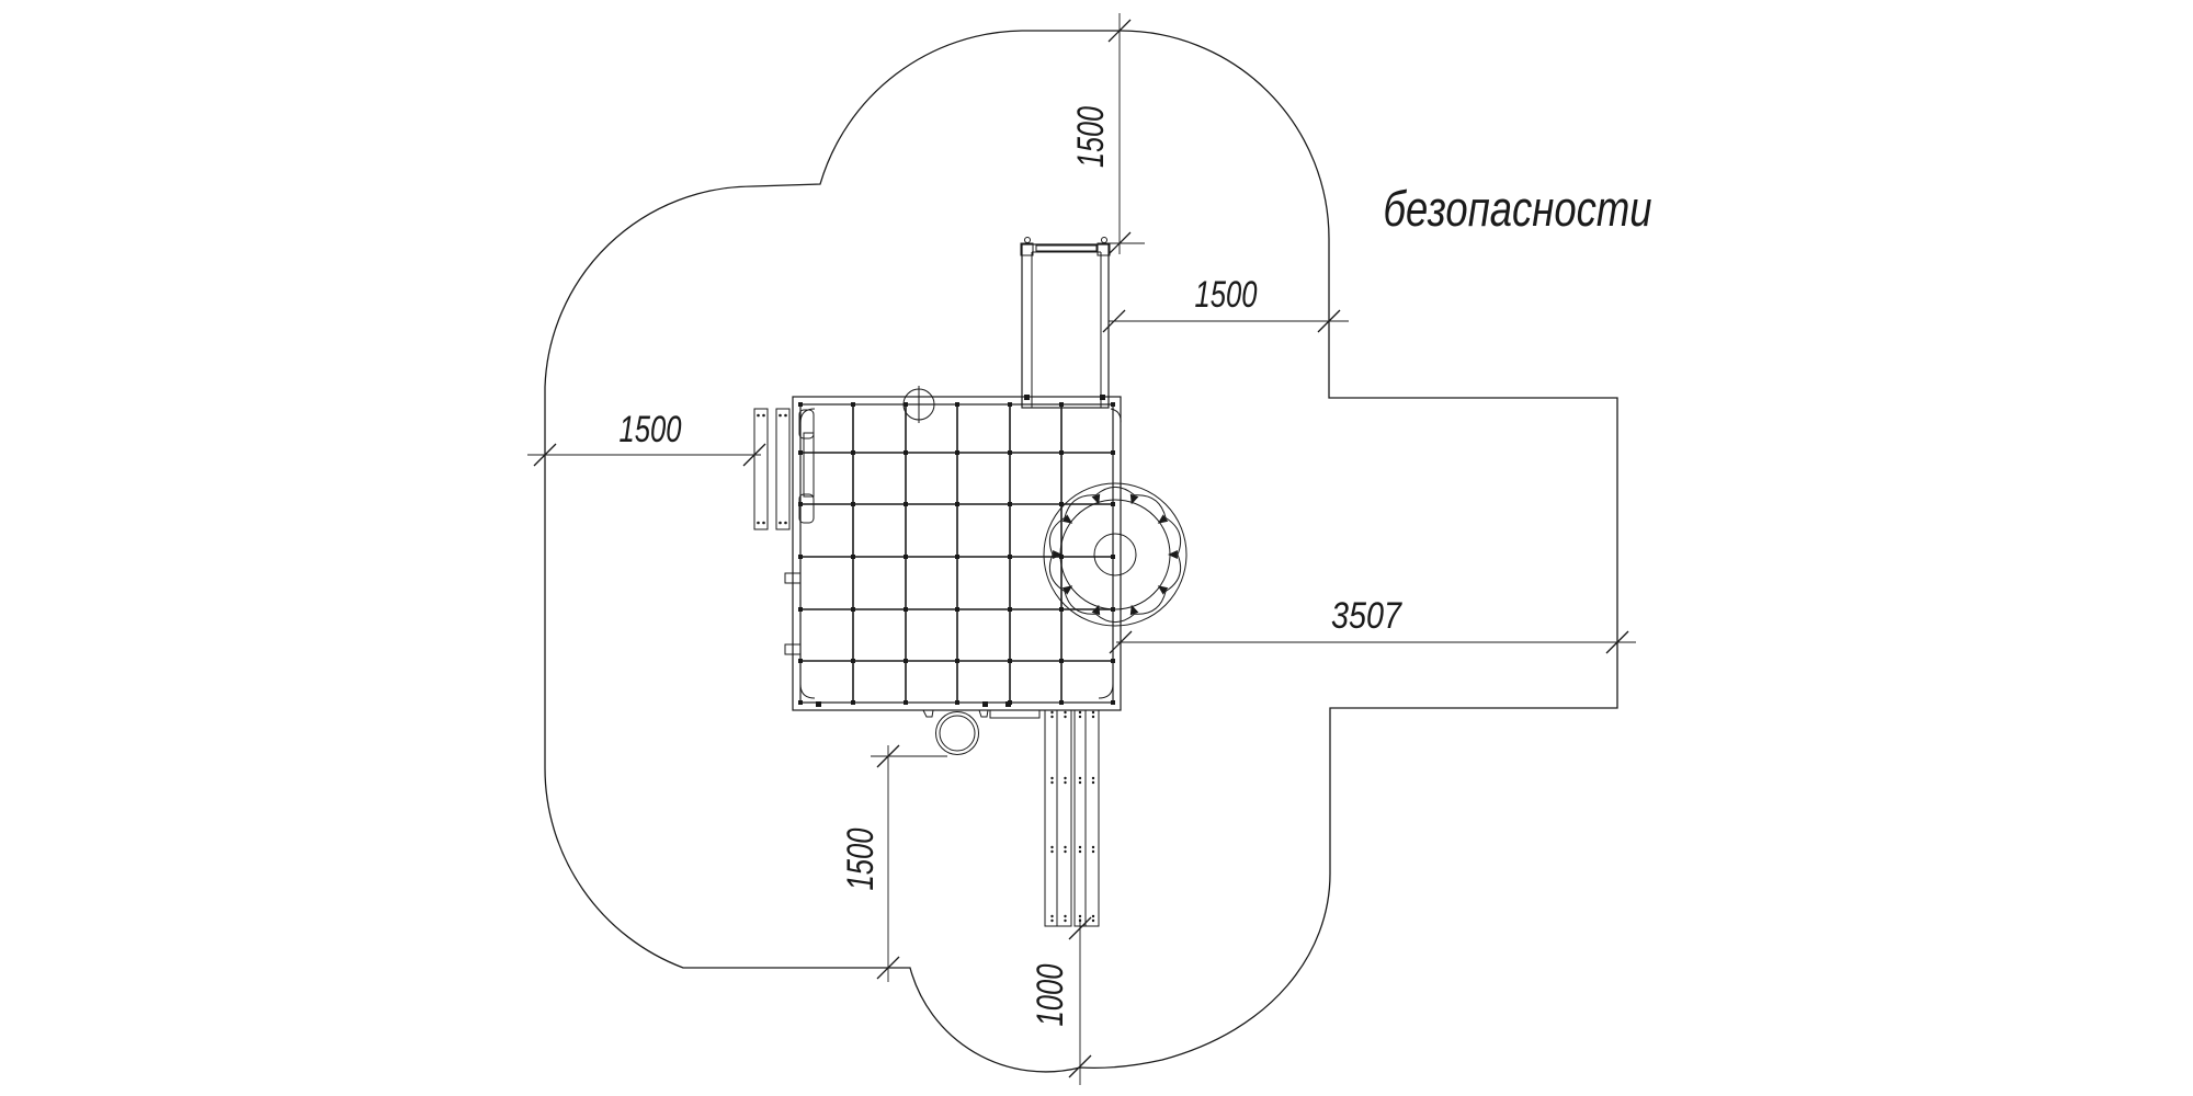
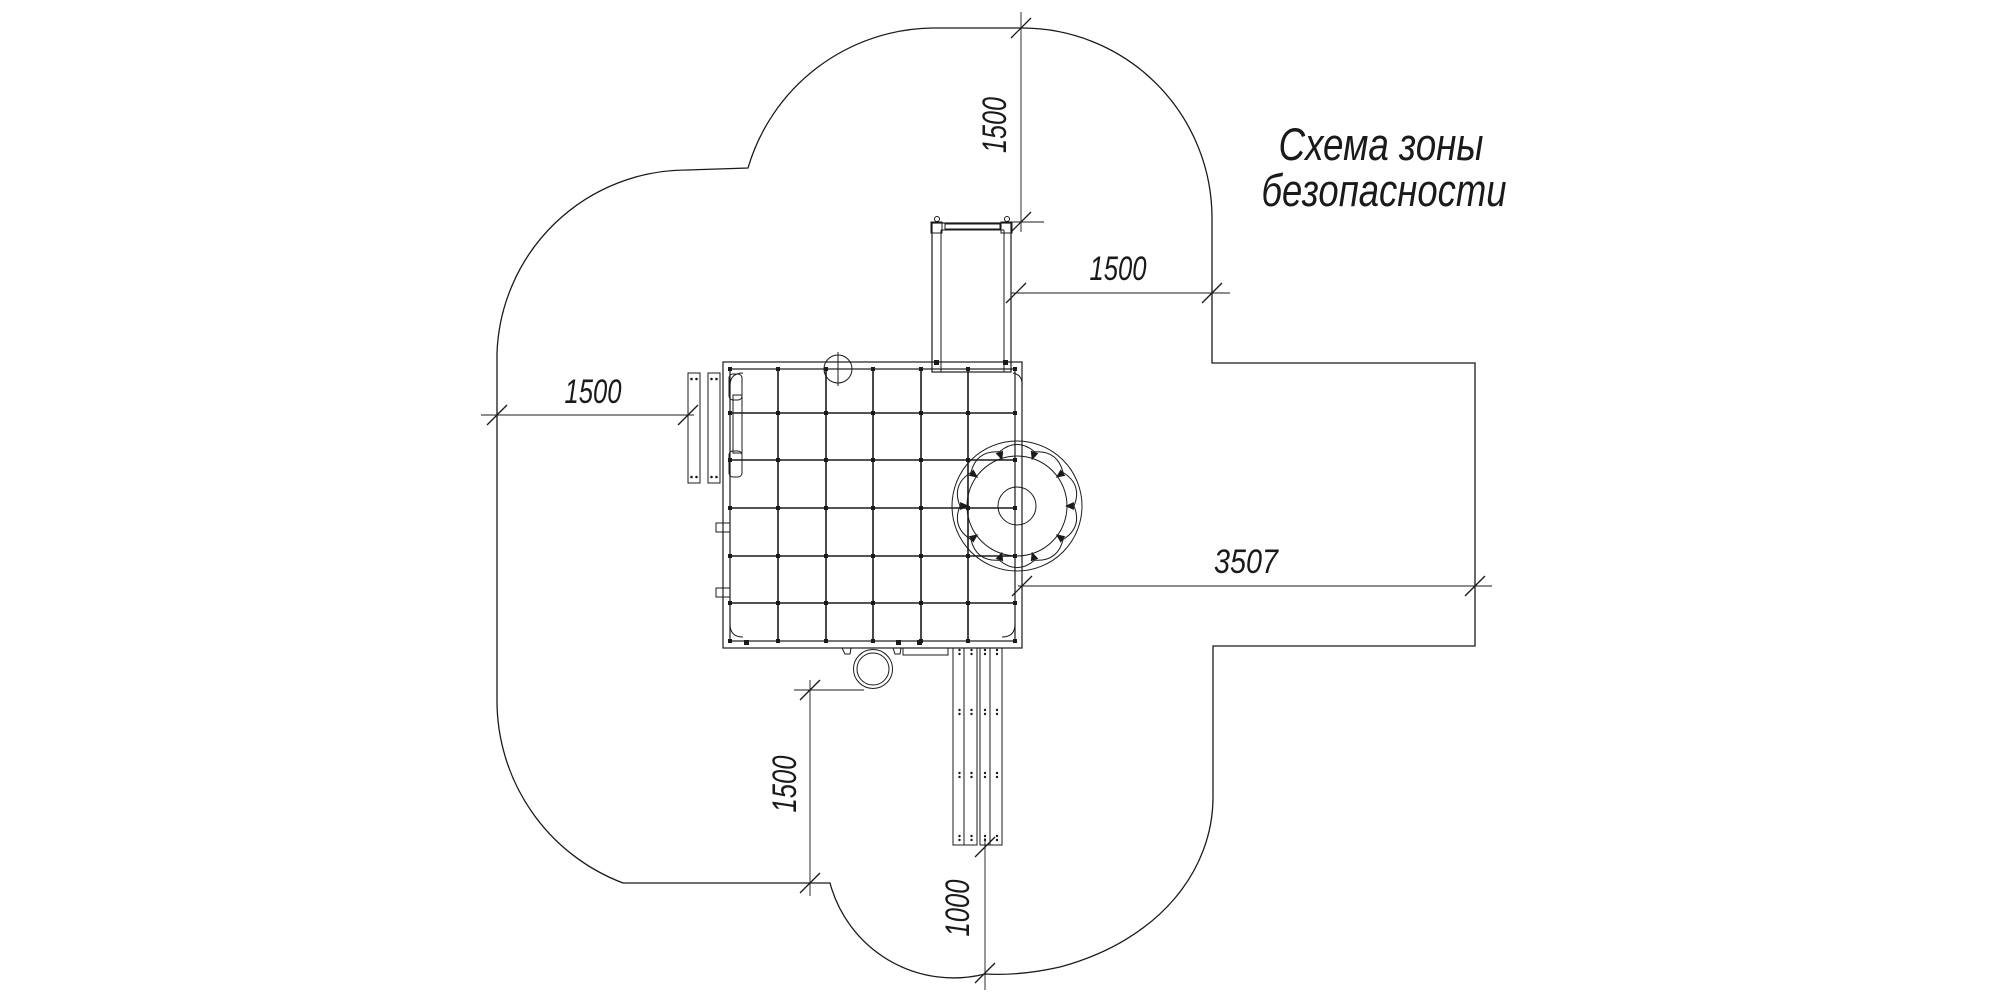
  1500
  1500
  3507
+ Схема зоны
  безопасности
